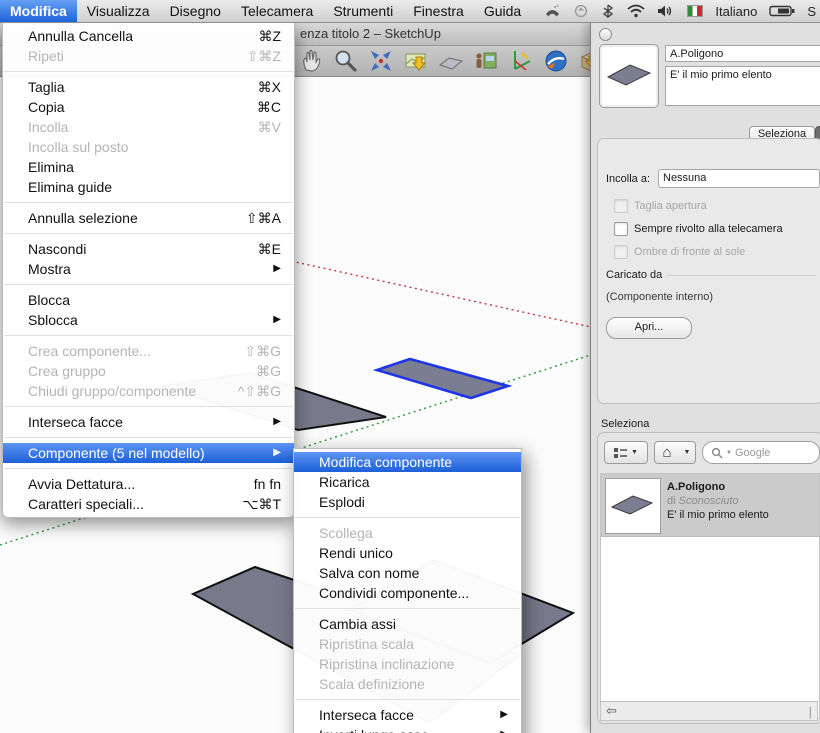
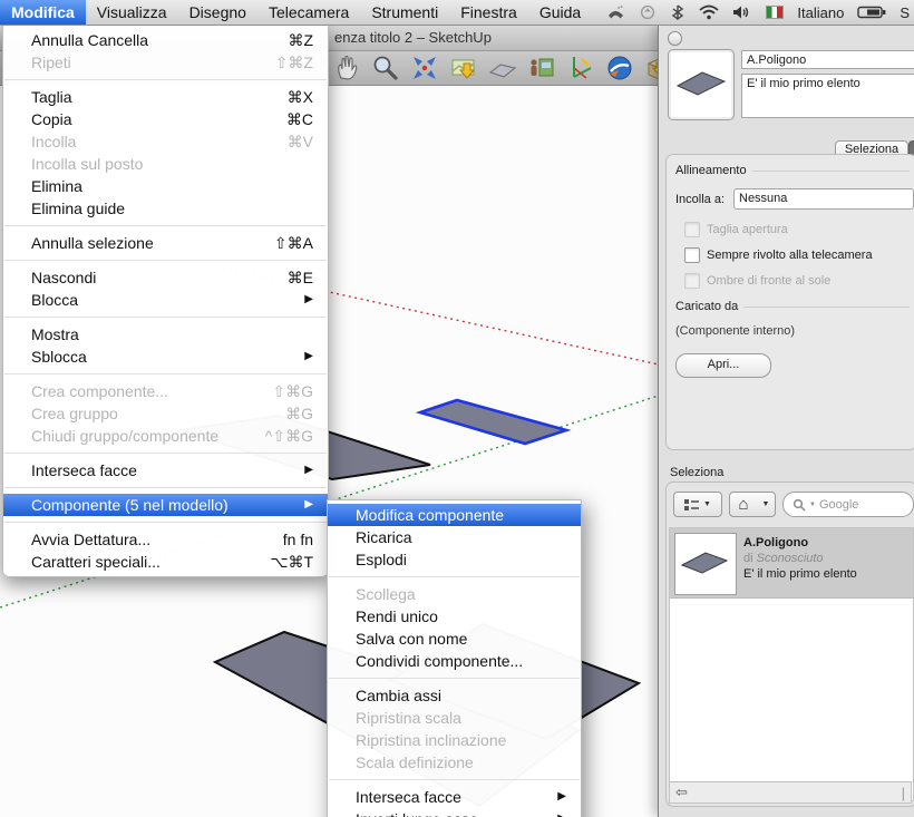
  enza titolo 2 – SketchUp
  A.Poligono
  E' il mio primo elento
  Seleziona
+ Allineamento
  Incolla a:
  Nessuna
  Taglia apertura
  Sempre rivolto alla telecamera
  Ombre di fronte al sole
  Caricato da
  (Componente interno)
  Apri...
  Seleziona
  ⌂
  Google
  A.Poligono
  di Sconosciuto
  E' il mio primo elento
  ⇦
  |
  Annulla Cancella
  ⌘Z
  Ripeti
  ⇧⌘Z
  Taglia
  ⌘X
  Copia
  ⌘C
  Incolla
  ⌘V
  Incolla sul posto
  Elimina
  Elimina guide
  Annulla selezione
  ⇧⌘A
  Nascondi
  ⌘E
- Mostra
+ Blocca
  ▶
- Blocca
+ Mostra
  Sblocca
  ▶
  Crea componente...
  ⇧⌘G
  Crea gruppo
  ⌘G
  Chiudi gruppo/componente
  ^⇧⌘G
  Interseca facce
  ▶
  Componente (5 nel modello)
  ▶
  Avvia Dettatura...
  fn fn
  Caratteri speciali...
  ⌥⌘T
  Modifica componente
  Ricarica
  Esplodi
  Scollega
  Rendi unico
  Salva con nome
  Condividi componente...
  Cambia assi
  Ripristina scala
  Ripristina inclinazione
  Scala definizione
  Interseca facce
  ▶
  Modifica
  Visualizza
  Disegno
  Telecamera
  Strumenti
  Finestra
  Guida
  Italiano
  S
